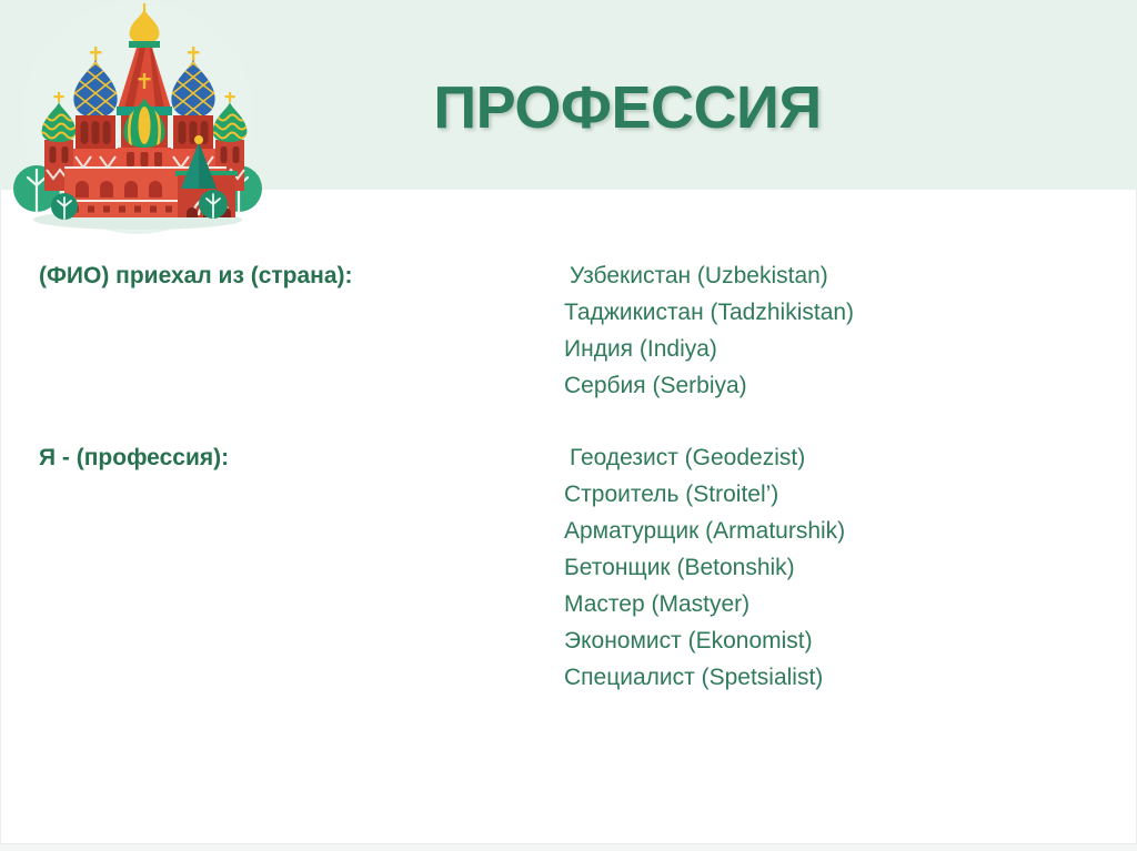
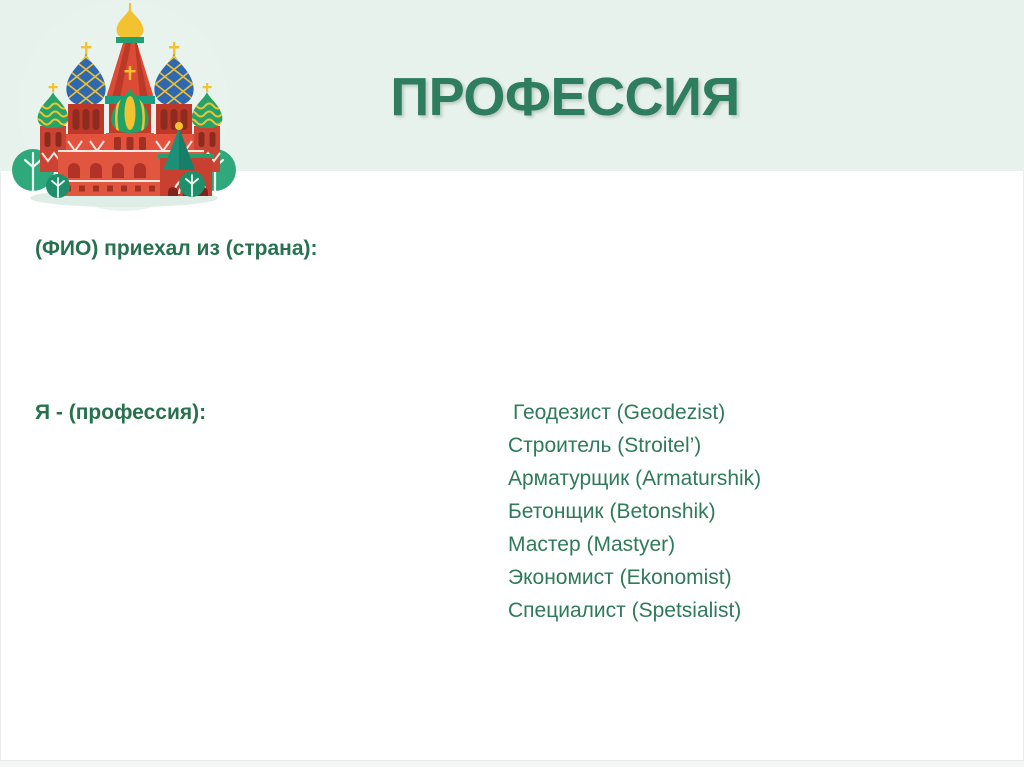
  ПРОФЕССИЯ
  (ФИО) приехал из (страна):
- Узбекистан (Uzbekistan)
- Таджикистан (Tadzhikistan)
- Индия (Indiya)
- Сербия (Serbiya)
  Я - (профессия):
  Геодезист (Geodezist)
  Строитель (Stroitel’)
  Арматурщик (Armaturshik)
  Бетонщик (Betonshik)
  Мастер (Mastyer)
  Экономист (Ekonomist)
  Специалист (Spetsialist)
